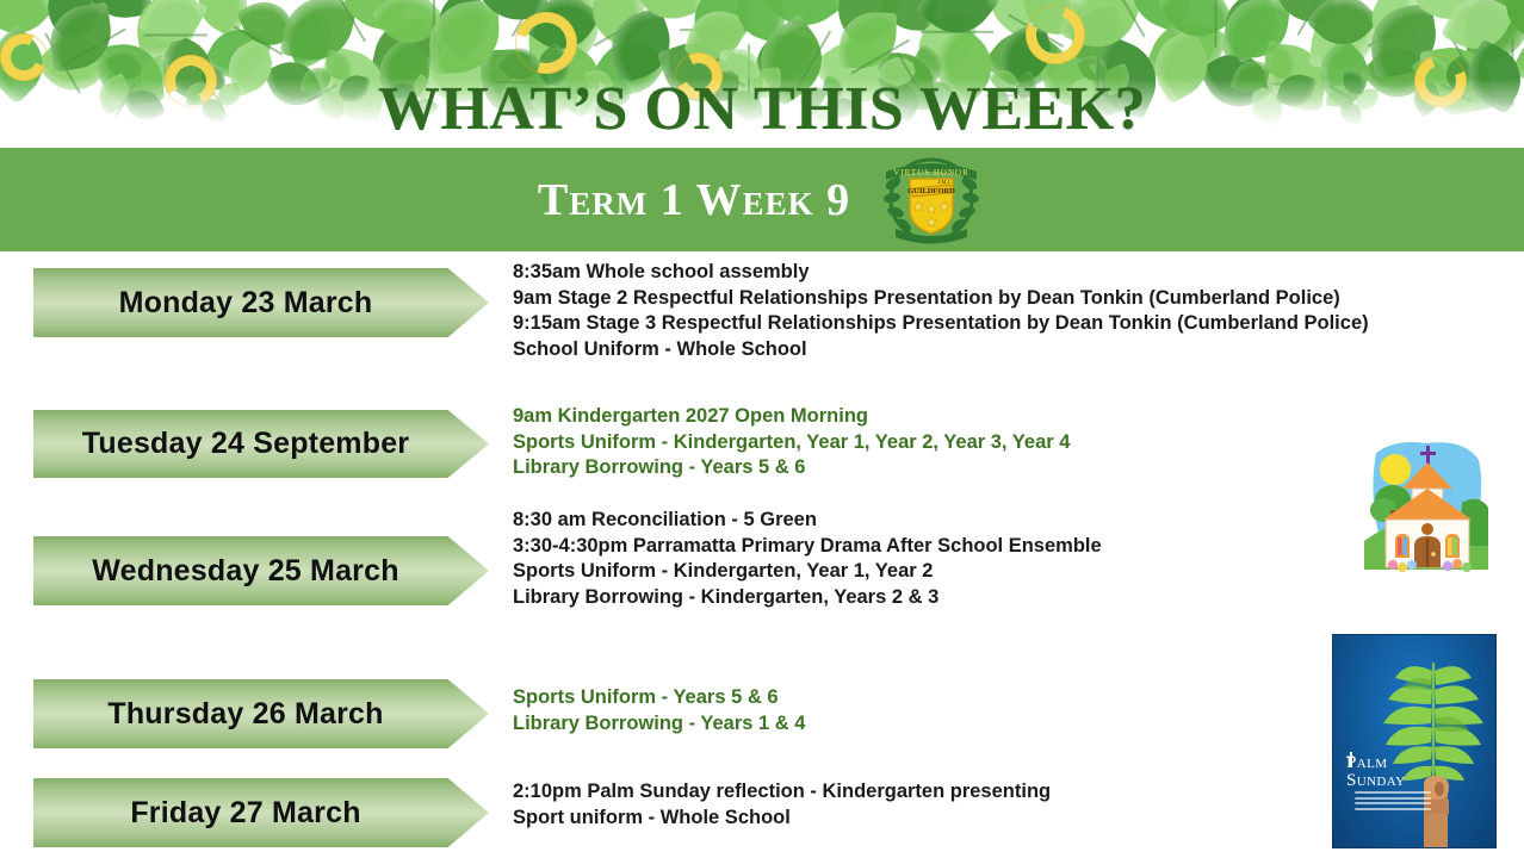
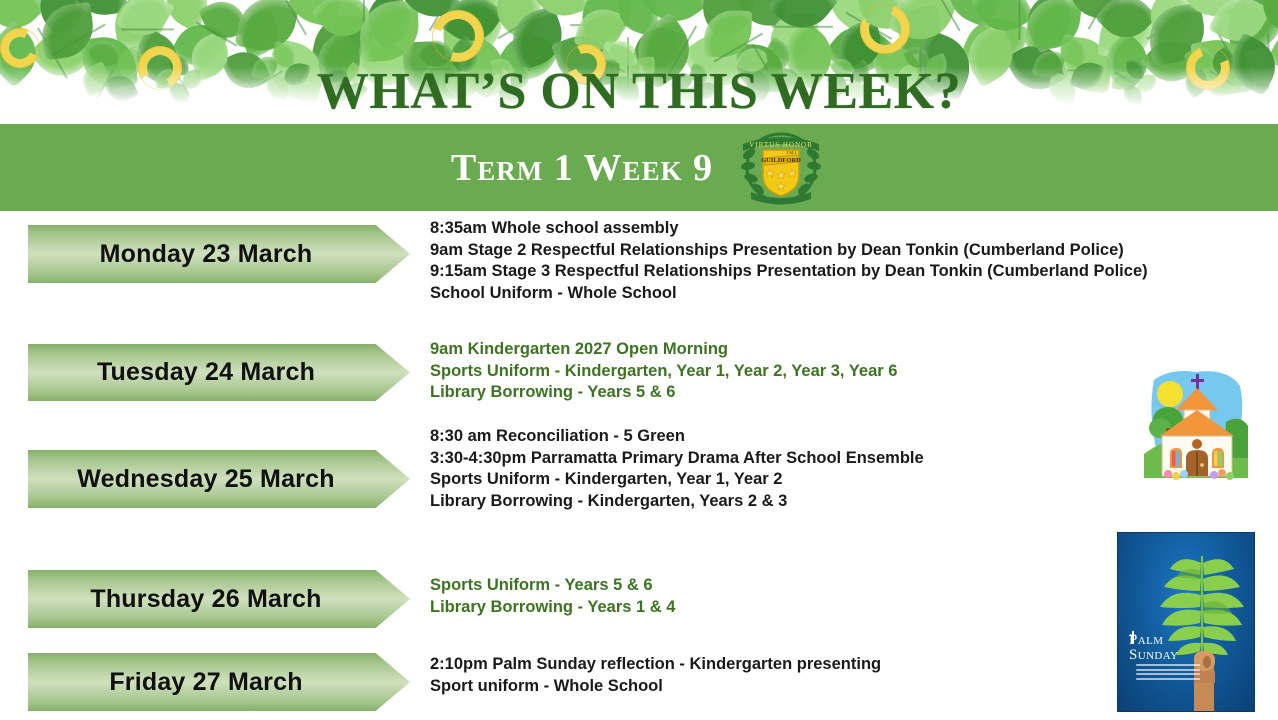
  WHAT’S ON THIS WEEK?
  Term 1 Week 9
  VIRTUS HONOR
  Monday 23 March
  8:35am Whole school assembly
  9am Stage 2 Respectful Relationships Presentation by Dean Tonkin (Cumberland Police)
  9:15am Stage 3 Respectful Relationships Presentation by Dean Tonkin (Cumberland Police)
  School Uniform - Whole School
- Tuesday 24 September
+ Tuesday 24 March
  9am Kindergarten 2027 Open Morning
- Sports Uniform - Kindergarten, Year 1, Year 2, Year 3, Year 4
+ Sports Uniform - Kindergarten, Year 1, Year 2, Year 3, Year 6
  Library Borrowing - Years 5 & 6
  Wednesday 25 March
  8:30 am Reconciliation - 5 Green
  3:30-4:30pm Parramatta Primary Drama After School Ensemble
  Sports Uniform - Kindergarten, Year 1, Year 2
  Library Borrowing - Kindergarten, Years 2 & 3
  Thursday 26 March
  Sports Uniform - Years 5 & 6
  Library Borrowing - Years 1 & 4
  Friday 27 March
  2:10pm Palm Sunday reflection - Kindergarten presenting
  Sport uniform - Whole School
  Palm
  Sunday
